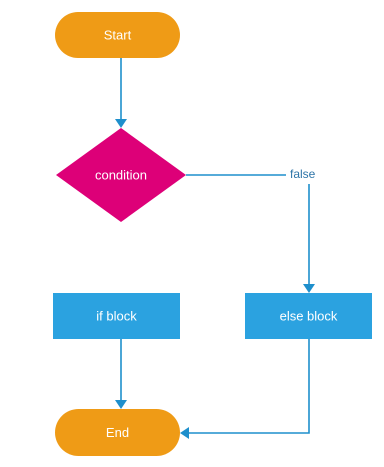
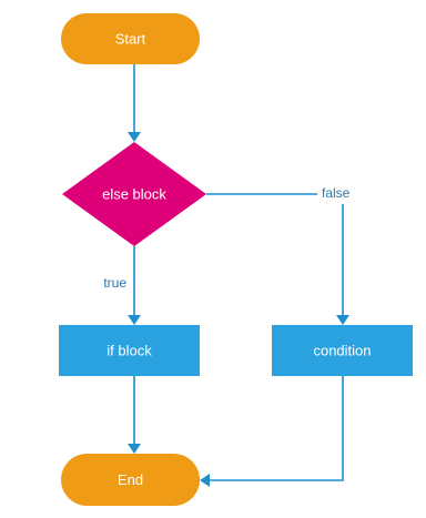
+ true
  false
  Start
- condition
+ else block
  if block
- else block
+ condition
  End
